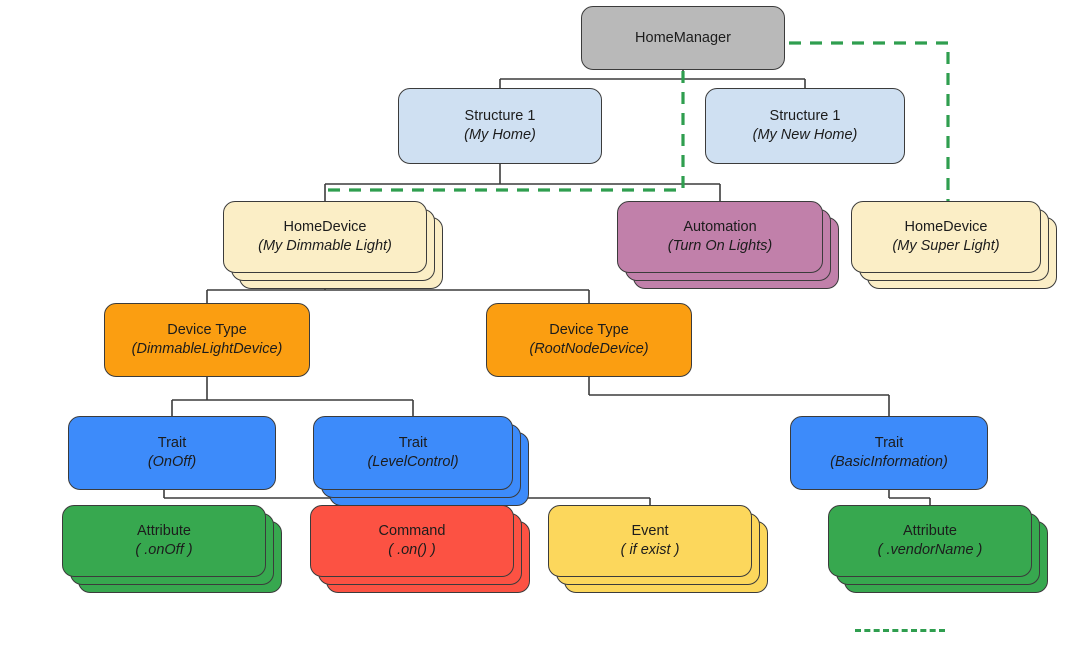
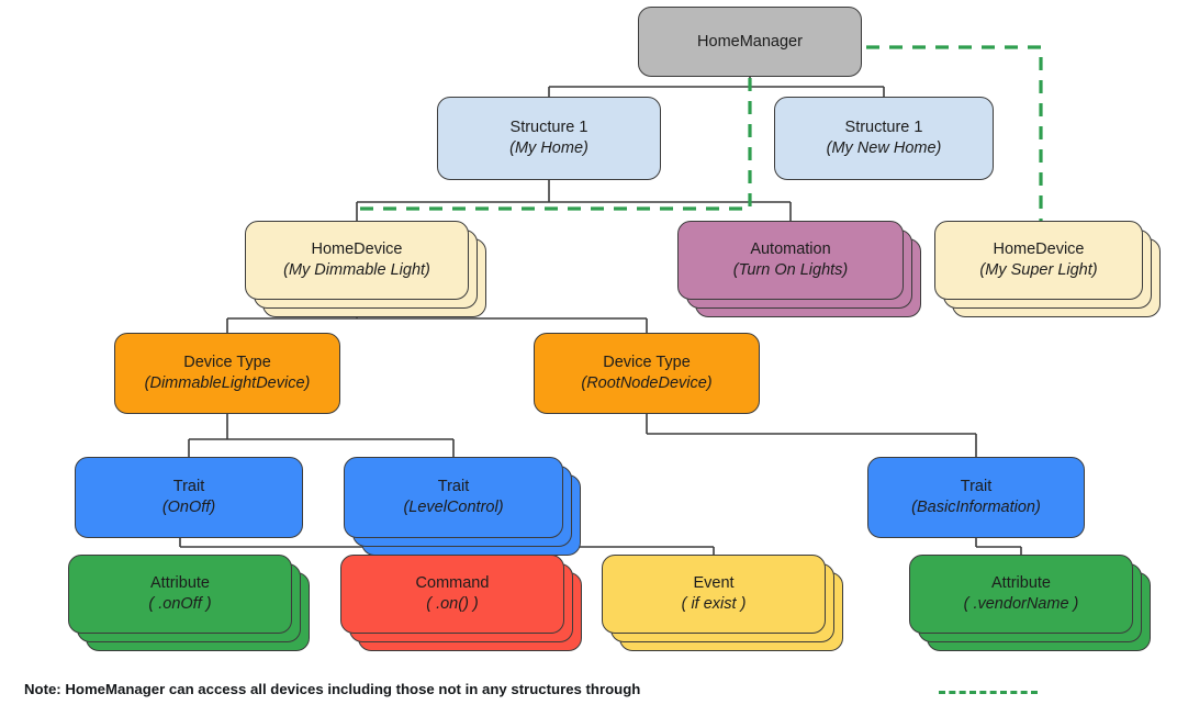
  HomeManager
  Structure 1
  (My Home)
  Structure 1
  (My New Home)
  HomeDevice
  (My Dimmable Light)
  Automation
  (Turn On Lights)
  HomeDevice
  (My Super Light)
  Device Type
  (DimmableLightDevice)
  Device Type
  (RootNodeDevice)
  Trait
  (OnOff)
  Trait
  (LevelControl)
  Trait
  (BasicInformation)
  Attribute
  ( .onOff )
  Command
  ( .on() )
  Event
  ( if exist )
  Attribute
  ( .vendorName )
+ Note: HomeManager can access all devices including those not in any structures through
